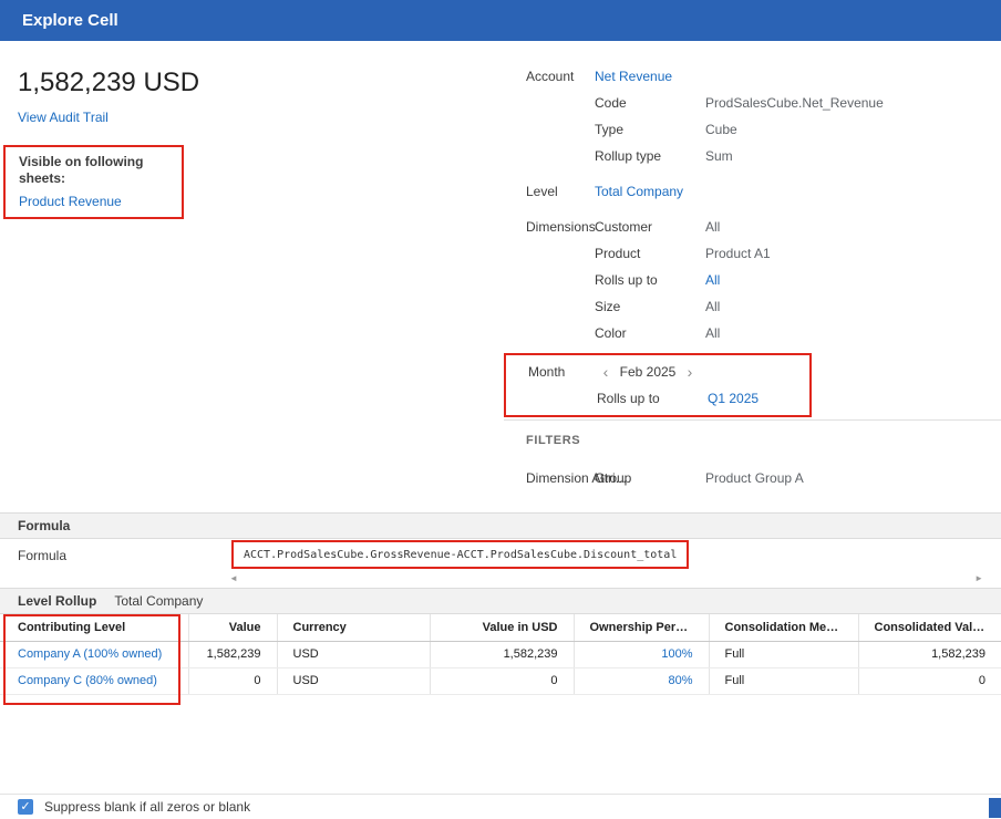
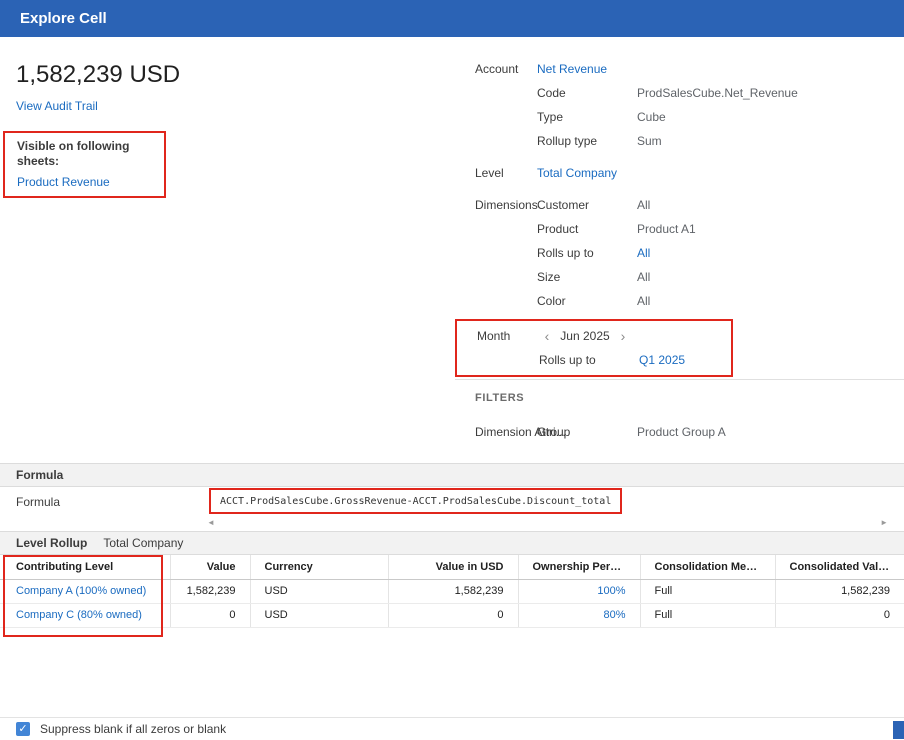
  Explore Cell
  1,582,239 USD
  View Audit Trail
  Visible on following sheets:
  Product Revenue
  Account
  Net Revenue
  Code
  ProdSalesCube.Net_Revenue
  Type
  Cube
  Rollup type
  Sum
  Level
  Total Company
  Dimensions
  Customer
  All
  Product
  Product A1
  Rolls up to
  All
  Size
  All
  Color
  All
  Month
  ‹
- Feb 2025
+ Jun 2025
  ›
  Rolls up to
  Q1 2025
  FILTERS
  Dimension Attri
  Group
  Product Group A
  Formula
  Formula
  ACCT.ProdSalesCube.GrossRevenue-ACCT.ProdSalesCube.Discount_total
  ◄
  ►
  Level Rollup
  Total Company
  Contributing Level	Value	Currency	Value in USD	Ownership Percenta	Consolidation Method	Consolidated Value
  Company A (100% owned)	1,582,239	USD	1,582,239	100%	Full	1,582,239
  Company C (80% owned)	0	USD	0	80%	Full	0
  ✓
  Suppress blank if all zeros or blank
